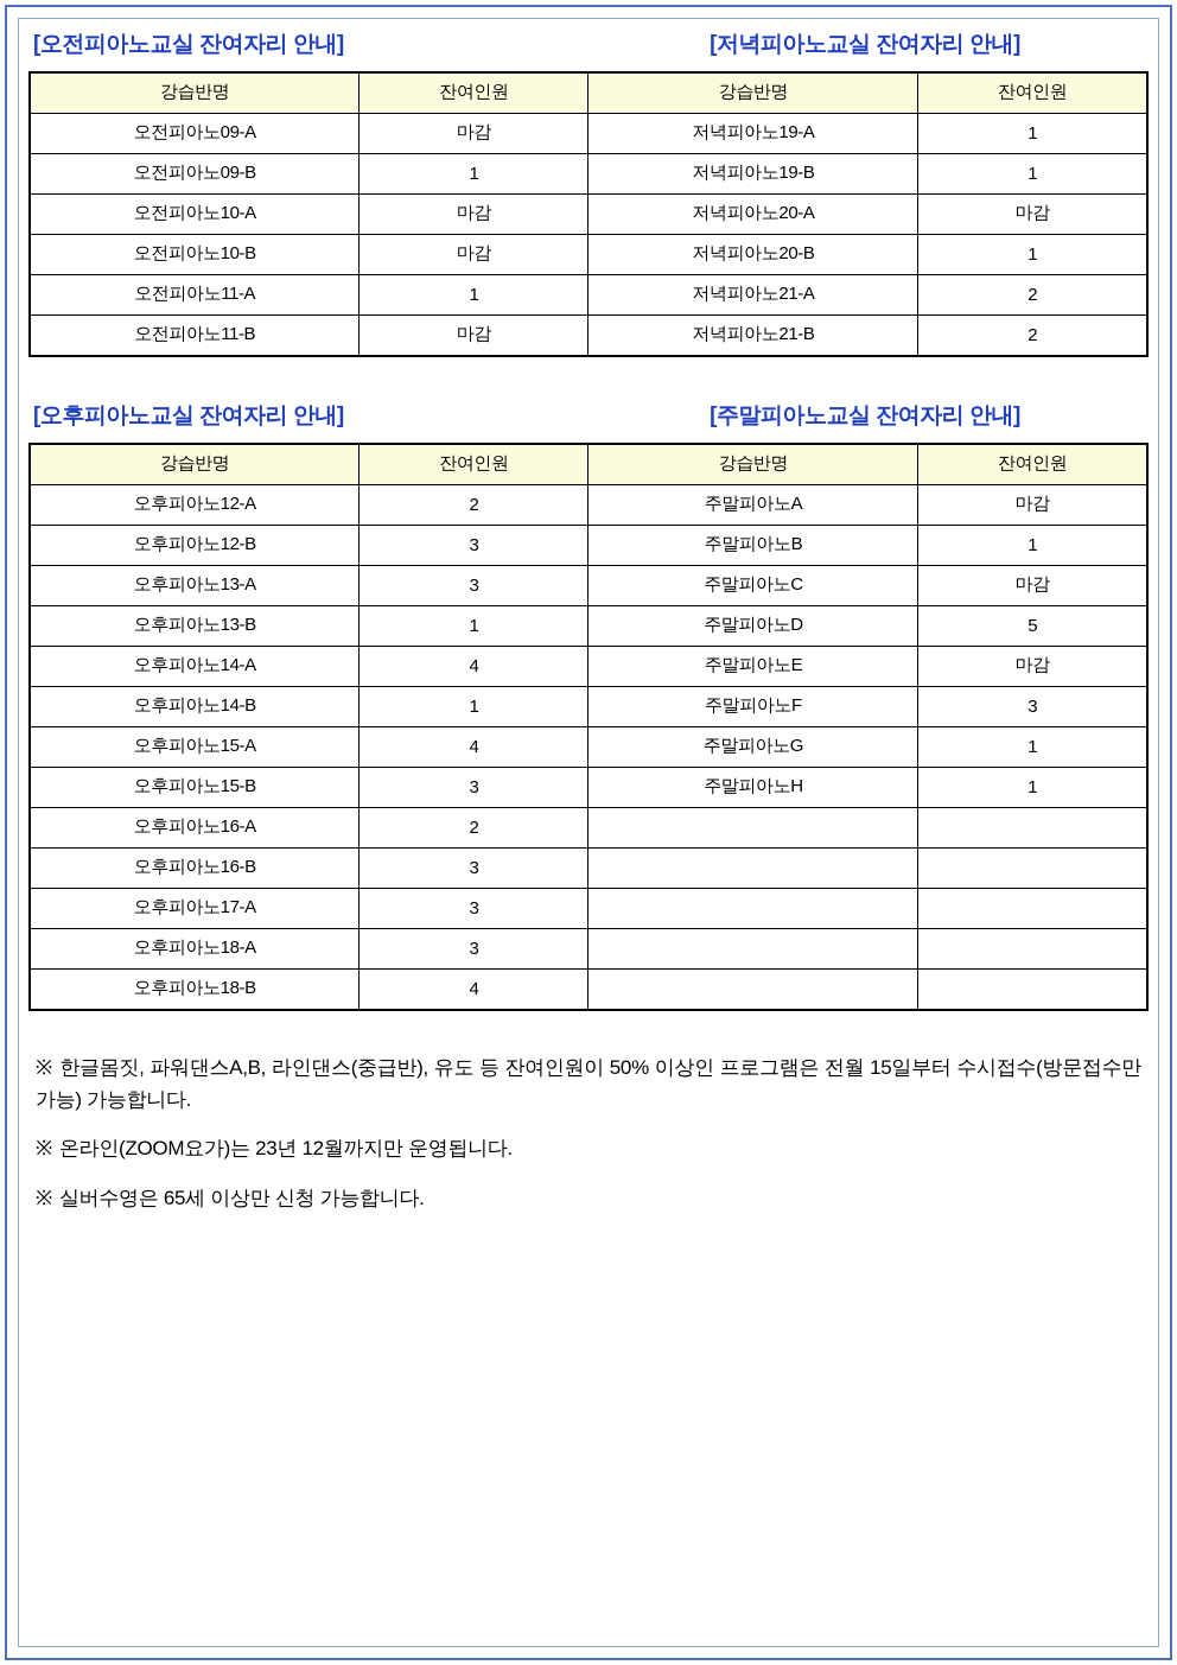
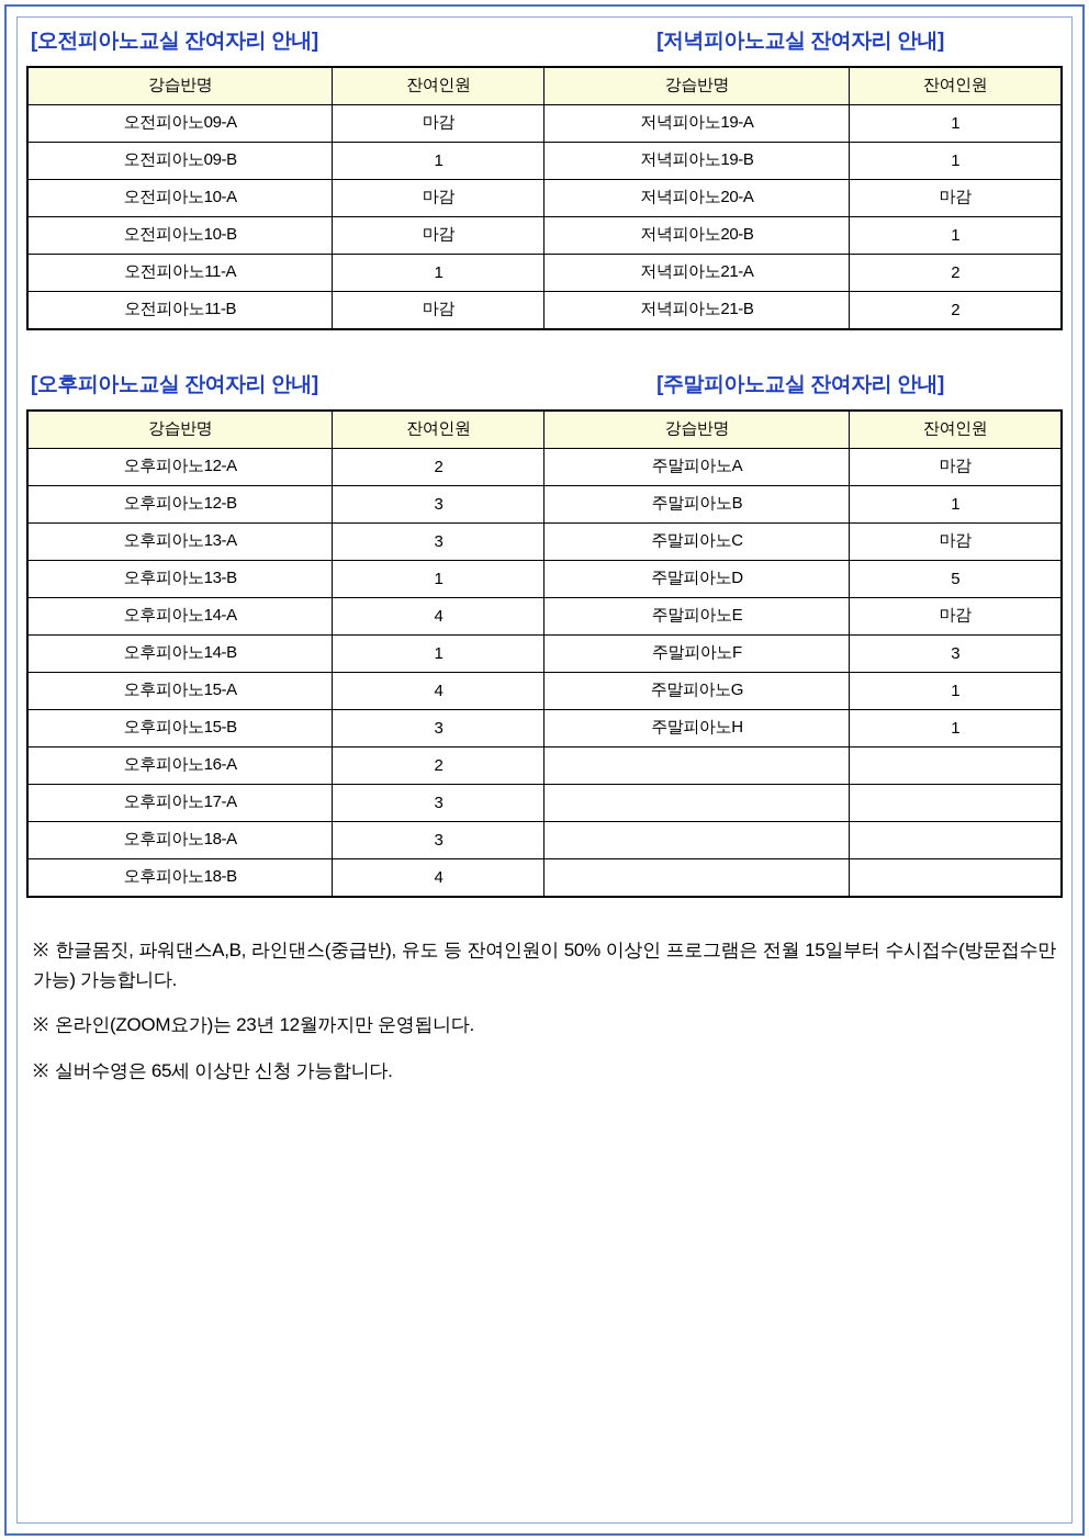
  [오전피아노교실 잔여자리 안내]
  [저녁피아노교실 잔여자리 안내]
  강습반명	잔여인원	강습반명	잔여인원
  오전피아노09-A	마감	저녁피아노19-A	1
  오전피아노09-B	1	저녁피아노19-B	1
  오전피아노10-A	마감	저녁피아노20-A	마감
  오전피아노10-B	마감	저녁피아노20-B	1
  오전피아노11-A	1	저녁피아노21-A	2
  오전피아노11-B	마감	저녁피아노21-B	2
  [오후피아노교실 잔여자리 안내]
  [주말피아노교실 잔여자리 안내]
  강습반명	잔여인원	강습반명	잔여인원
  오후피아노12-A	2	주말피아노A	마감
  오후피아노12-B	3	주말피아노B	1
  오후피아노13-A	3	주말피아노C	마감
  오후피아노13-B	1	주말피아노D	5
  오후피아노14-A	4	주말피아노E	마감
  오후피아노14-B	1	주말피아노F	3
  오후피아노15-A	4	주말피아노G	1
  오후피아노15-B	3	주말피아노H	1
  오후피아노16-A	2
- 오후피아노16-B	3
  오후피아노17-A	3
  오후피아노18-A	3
  오후피아노18-B	4
  ※ 한글몸짓, 파워댄스A,B, 라인댄스(중급반), 유도 등 잔여인원이 50% 이상인 프로그램은 전월 15일부터 수시접수(방문접수만 가능) 가능합니다.
  ※ 온라인(ZOOM요가)는 23년 12월까지만 운영됩니다.
  ※ 실버수영은 65세 이상만 신청 가능합니다.
